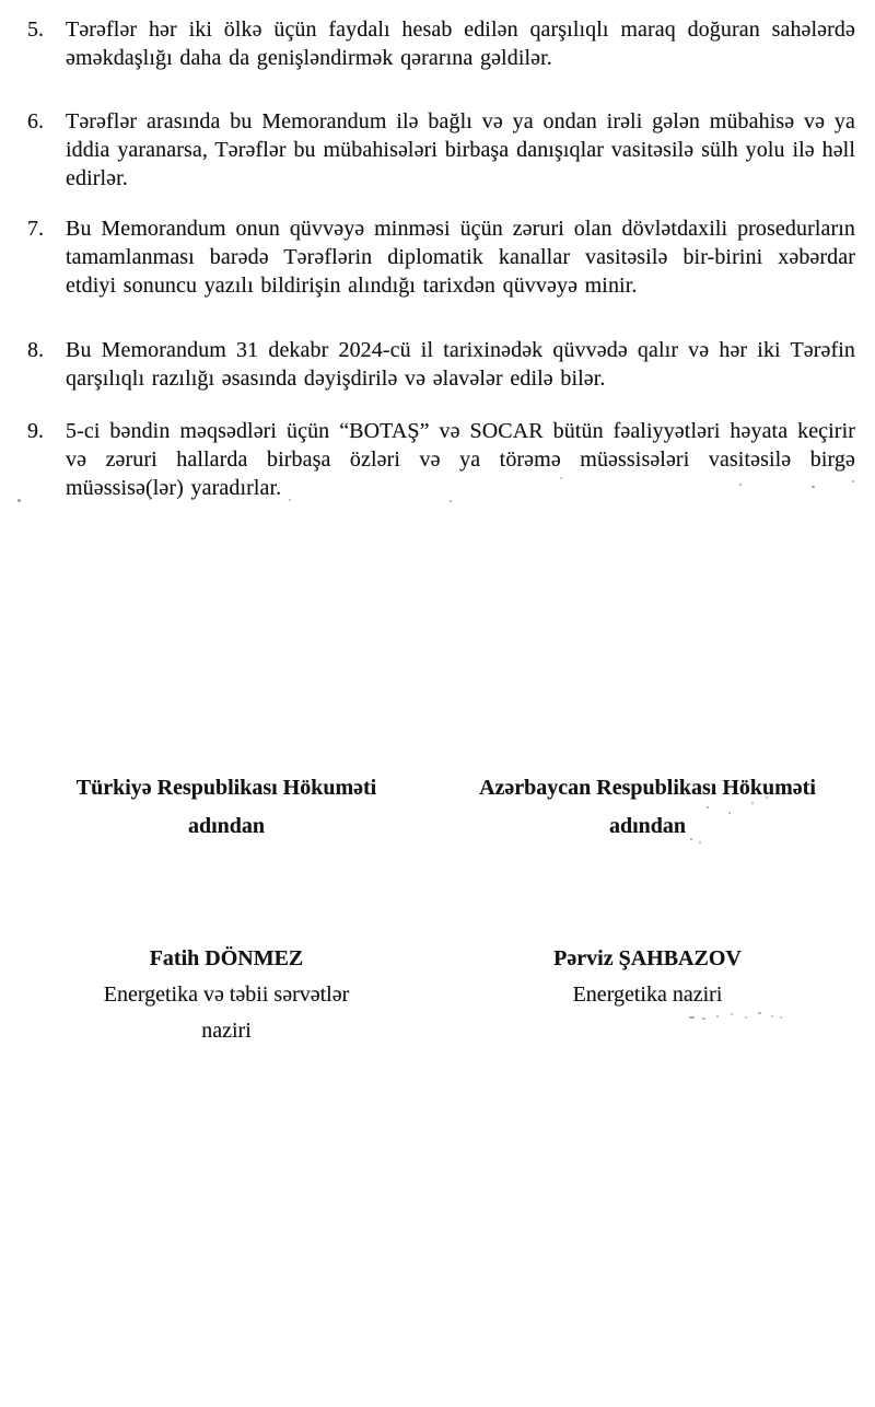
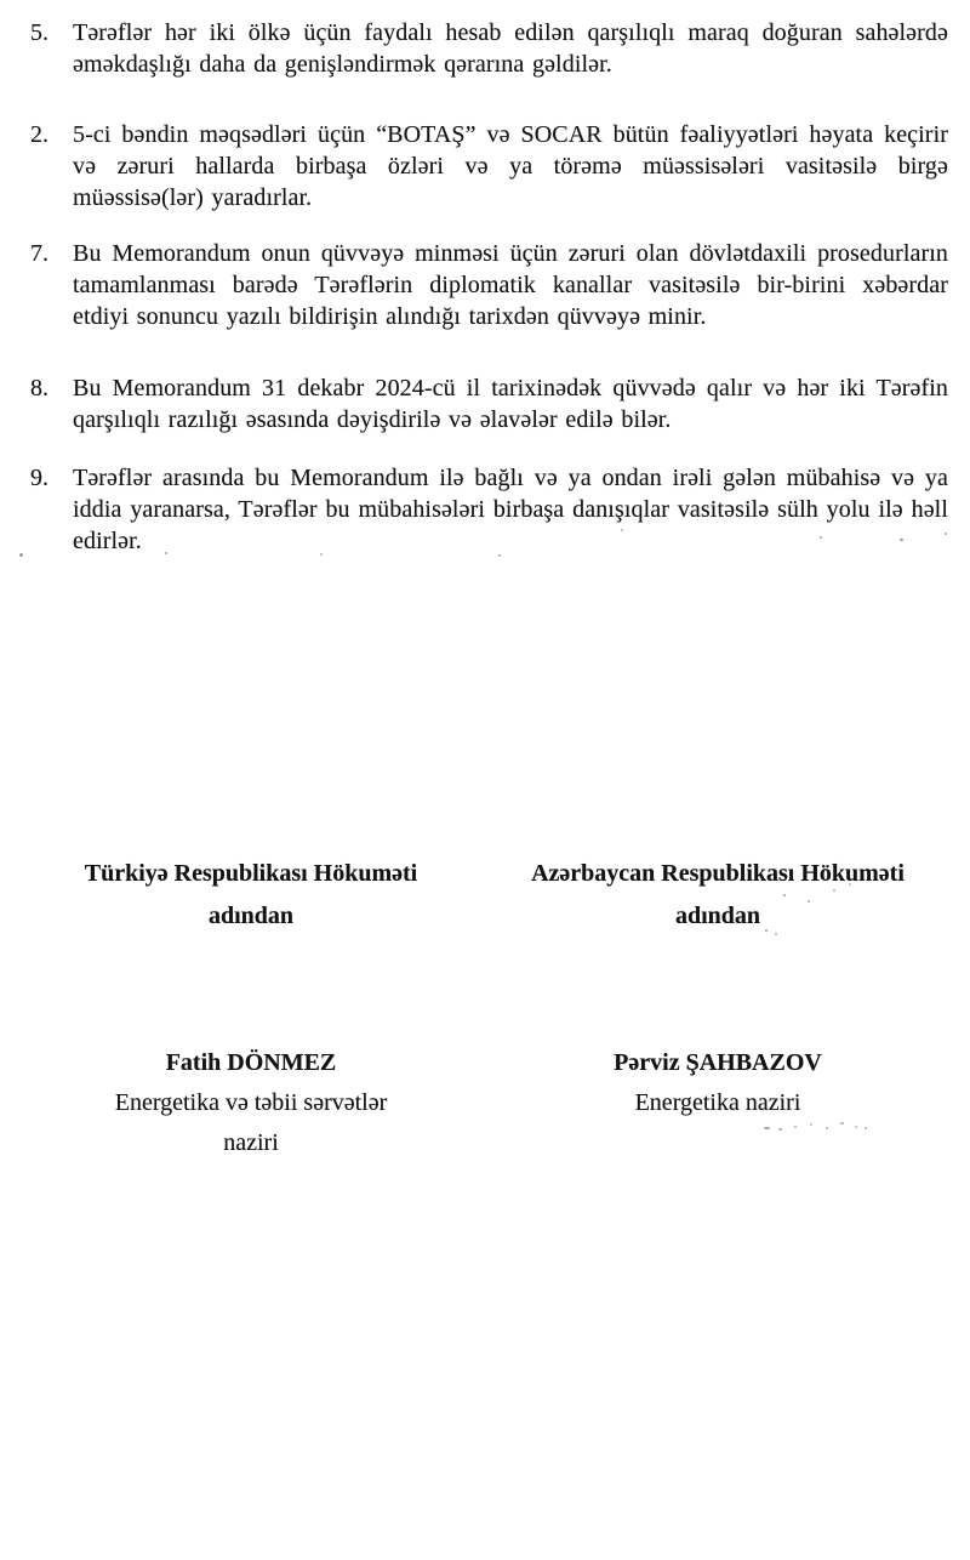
  5.
  Tərəflər hər iki ölkə üçün faydalı hesab edilən qarşılıqlı maraq doğuran sahələrdə əməkdaşlığı daha da genişləndirmək qərarına gəldilər.
- 6.
+ 2.
- Tərəflər arasında bu Memorandum ilə bağlı və ya ondan irəli gələn mübahisə və ya iddia yaranarsa, Tərəflər bu mübahisələri birbaşa danışıqlar vasitəsilə sülh yolu ilə həll edirlər.
+ 5-ci bəndin məqsədləri üçün “BOTAŞ” və SOCAR bütün fəaliyyətləri həyata keçirir və zəruri hallarda birbaşa özləri və ya törəmə müəssisələri vasitəsilə birgə müəssisə(lər) yaradırlar.
  7.
  Bu Memorandum onun qüvvəyə minməsi üçün zəruri olan dövlətdaxili prosedurların tamamlanması barədə Tərəflərin diplomatik kanallar vasitəsilə bir-birini xəbərdar etdiyi sonuncu yazılı bildirişin alındığı tarixdən qüvvəyə minir.
  8.
  Bu Memorandum 31 dekabr 2024-cü il tarixinədək qüvvədə qalır və hər iki Tərəfin qarşılıqlı razılığı əsasında dəyişdirilə və əlavələr edilə bilər.
  9.
- 5-ci bəndin məqsədləri üçün “BOTAŞ” və SOCAR bütün fəaliyyətləri həyata keçirir və zəruri hallarda birbaşa özləri və ya törəmə müəssisələri vasitəsilə birgə müəssisə(lər) yaradırlar.
+ Tərəflər arasında bu Memorandum ilə bağlı və ya ondan irəli gələn mübahisə və ya iddia yaranarsa, Tərəflər bu mübahisələri birbaşa danışıqlar vasitəsilə sülh yolu ilə həll edirlər.
  Türkiyə Respublikası Hökuməti
  adından
  Azərbaycan Respublikası Hökuməti
  adından
  Fatih DÖNMEZ
  Energetika və təbii sərvətlər
  naziri
  Pərviz ŞAHBAZOV
  Energetika naziri
